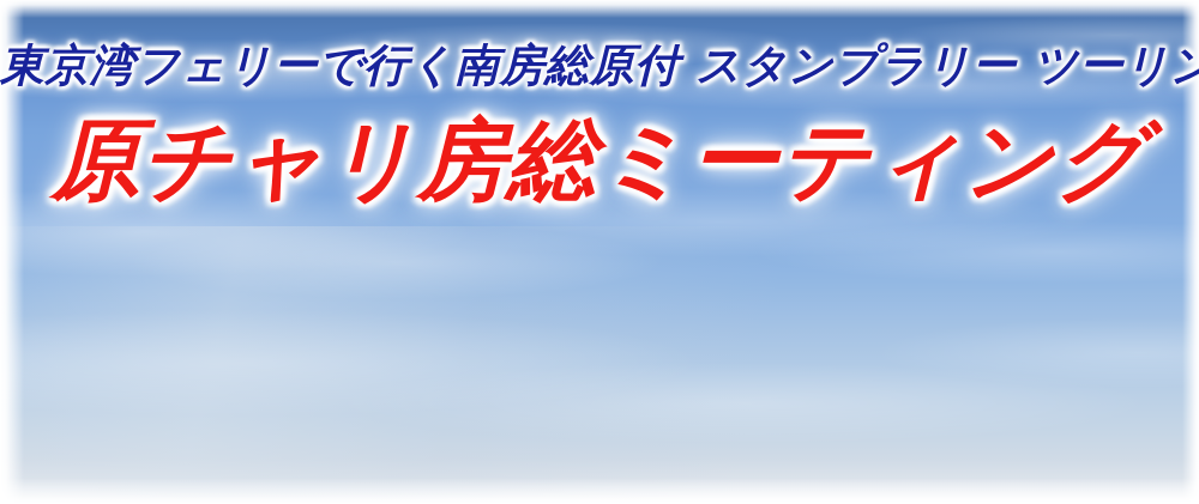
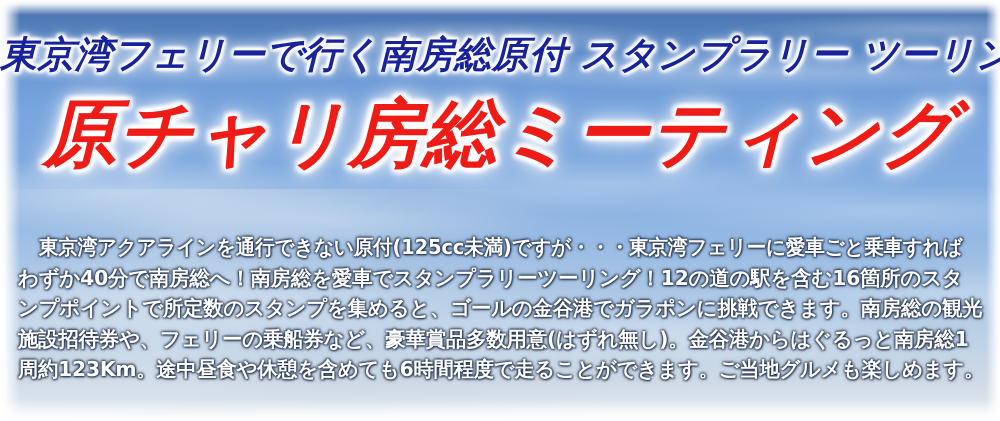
  東京湾フェリーで行く南房総原付 スタンプラリー ツーリン
  原チャリ房総ミーティング
+ 東京湾アクアラインを通行できない原付(125cc未満)ですが・・・東京湾フェリーに愛車ごと乗車すれば わずか40分で南房総へ！南房総を愛車でスタンプラリーツーリング！12の道の駅を含む16箇所のスタ ンプポイントで所定数のスタンプを集めると、ゴールの金谷港でガラポンに挑戦できます。南房総の観光 施設招待券や、フェリーの乗船券など、豪華賞品多数用意(はずれ無し)。金谷港からはぐるっと南房総1 周約123Km。途中昼食や休憩を含めても6時間程度で走ることができます。ご当地グルメも楽しめます。
